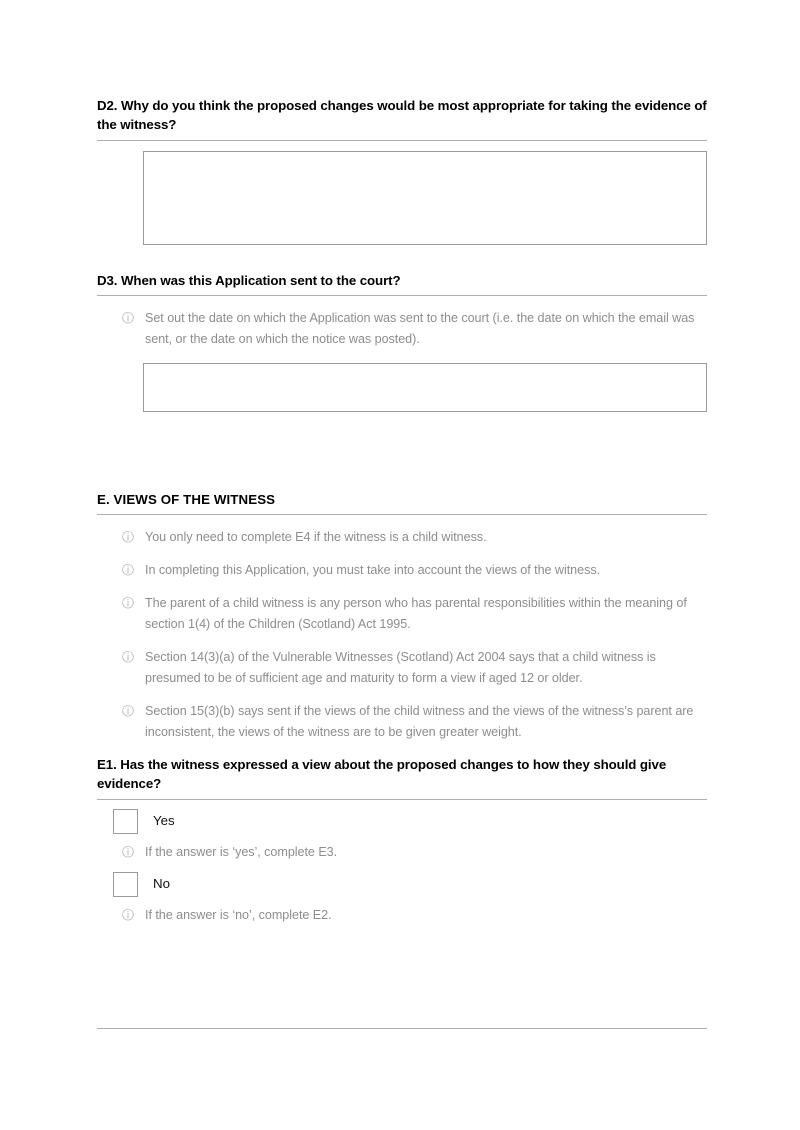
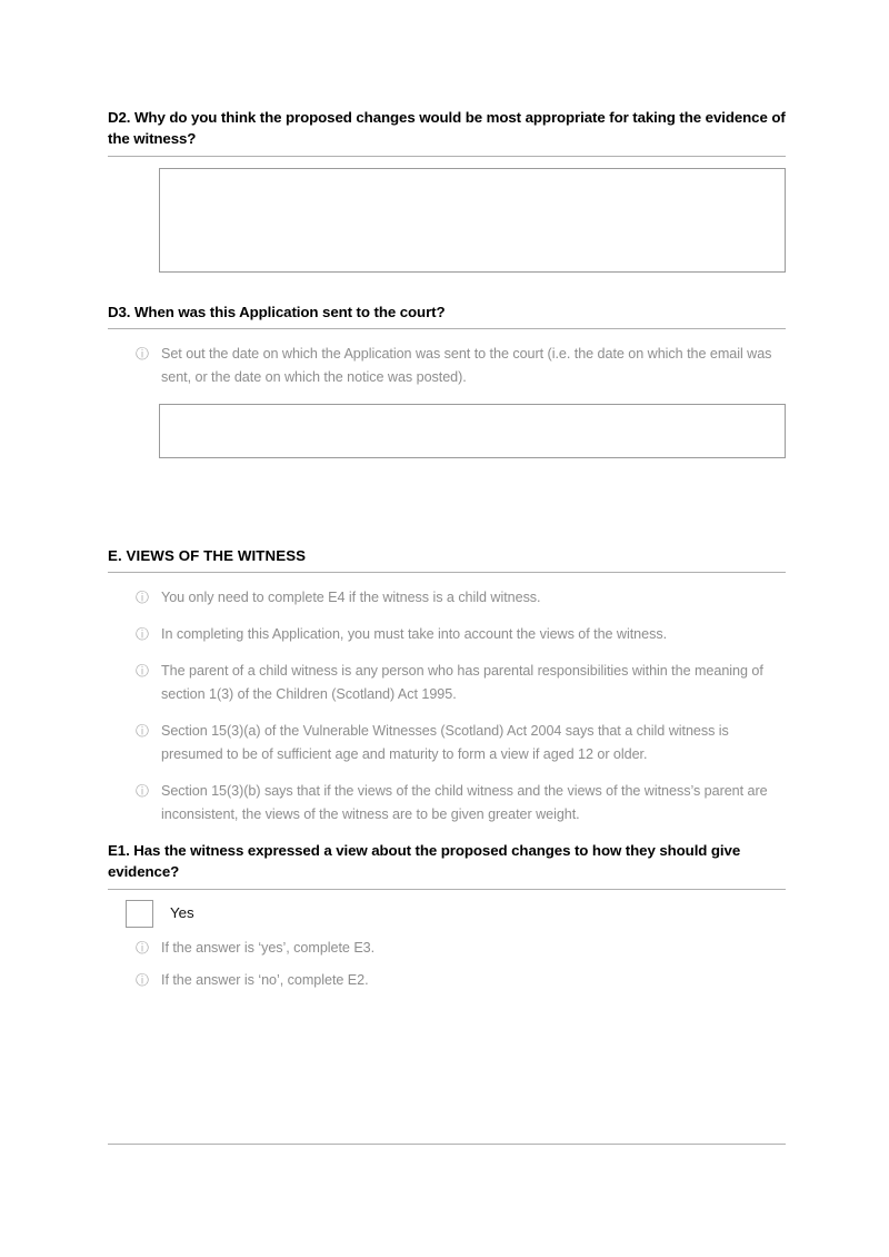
  D2. Why do you think the proposed changes would be most appropriate for taking the evidence of the witness?
  D3. When was this Application sent to the court?
  ⓘ
  Set out the date on which the Application was sent to the court (i.e. the date on which the email was sent, or the date on which the notice was posted).
  E. VIEWS OF THE WITNESS
  ⓘ
  You only need to complete E4 if the witness is a child witness.
  ⓘ
  In completing this Application, you must take into account the views of the witness.
  ⓘ
- The parent of a child witness is any person who has parental responsibilities within the meaning of section 1(4) of the Children (Scotland) Act 1995.
+ The parent of a child witness is any person who has parental responsibilities within the meaning of section 1(3) of the Children (Scotland) Act 1995.
  ⓘ
- Section 14(3)(a) of the Vulnerable Witnesses (Scotland) Act 2004 says that a child witness is presumed to be of sufficient age and maturity to form a view if aged 12 or older.
+ Section 15(3)(a) of the Vulnerable Witnesses (Scotland) Act 2004 says that a child witness is presumed to be of sufficient age and maturity to form a view if aged 12 or older.
  ⓘ
- Section 15(3)(b) says sent if the views of the child witness and the views of the witness’s parent are inconsistent, the views of the witness are to be given greater weight.
+ Section 15(3)(b) says that if the views of the child witness and the views of the witness’s parent are inconsistent, the views of the witness are to be given greater weight.
  E1. Has the witness expressed a view about the proposed changes to how they should give evidence?
  Yes
  ⓘ
  If the answer is ‘yes’, complete E3.
- No
  ⓘ
  If the answer is ‘no’, complete E2.
